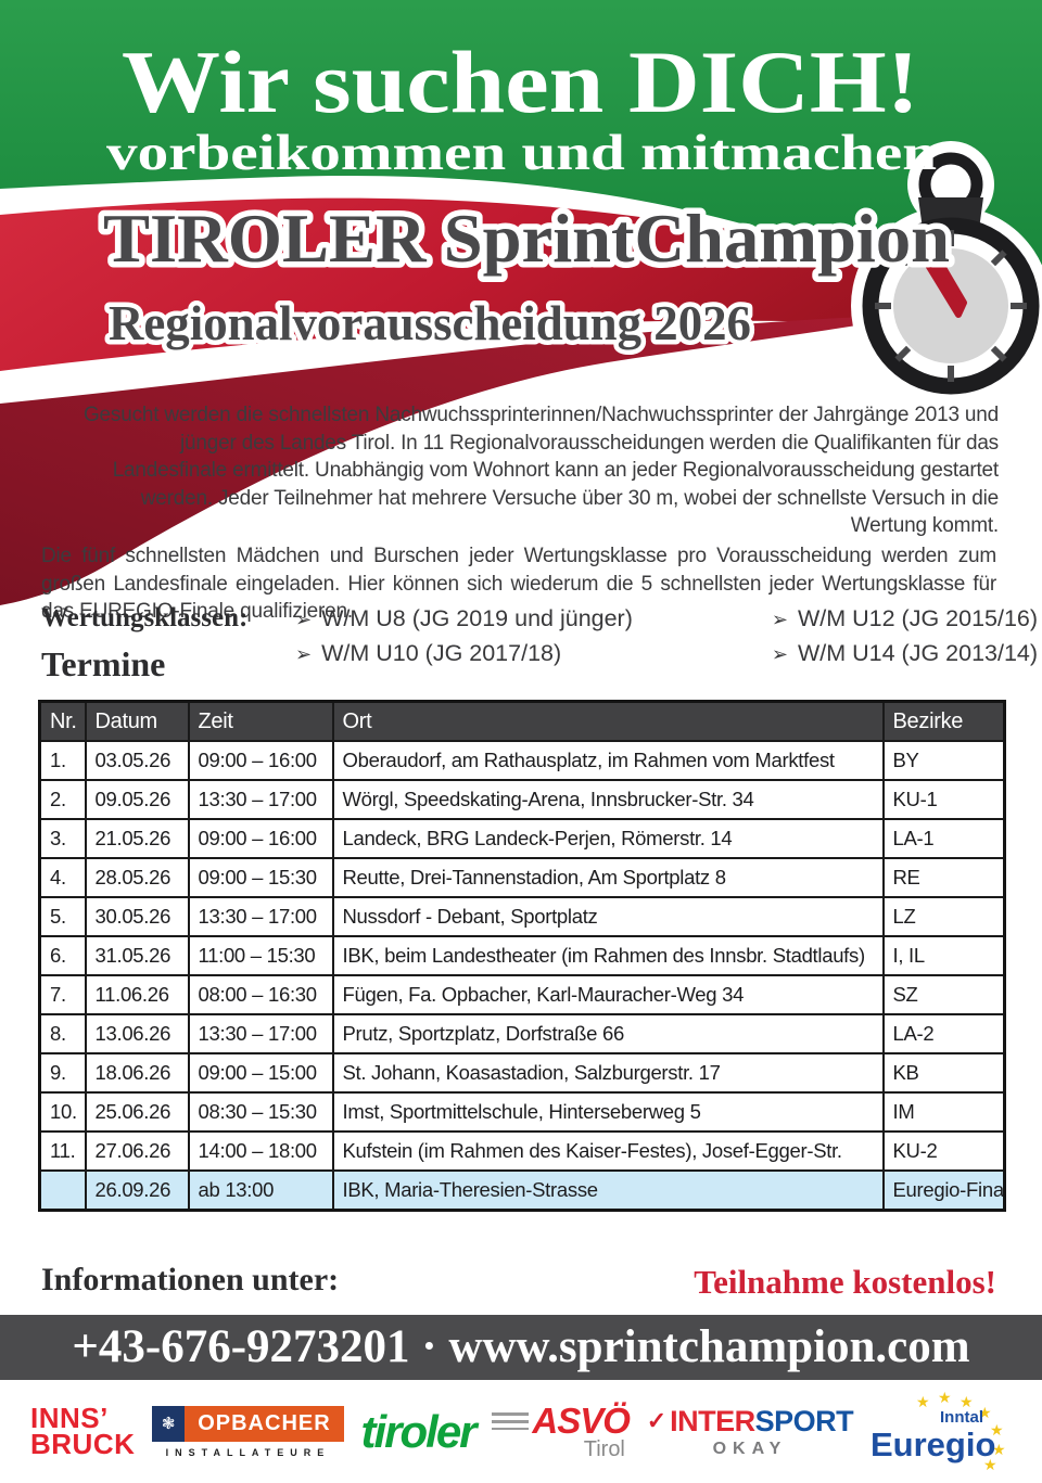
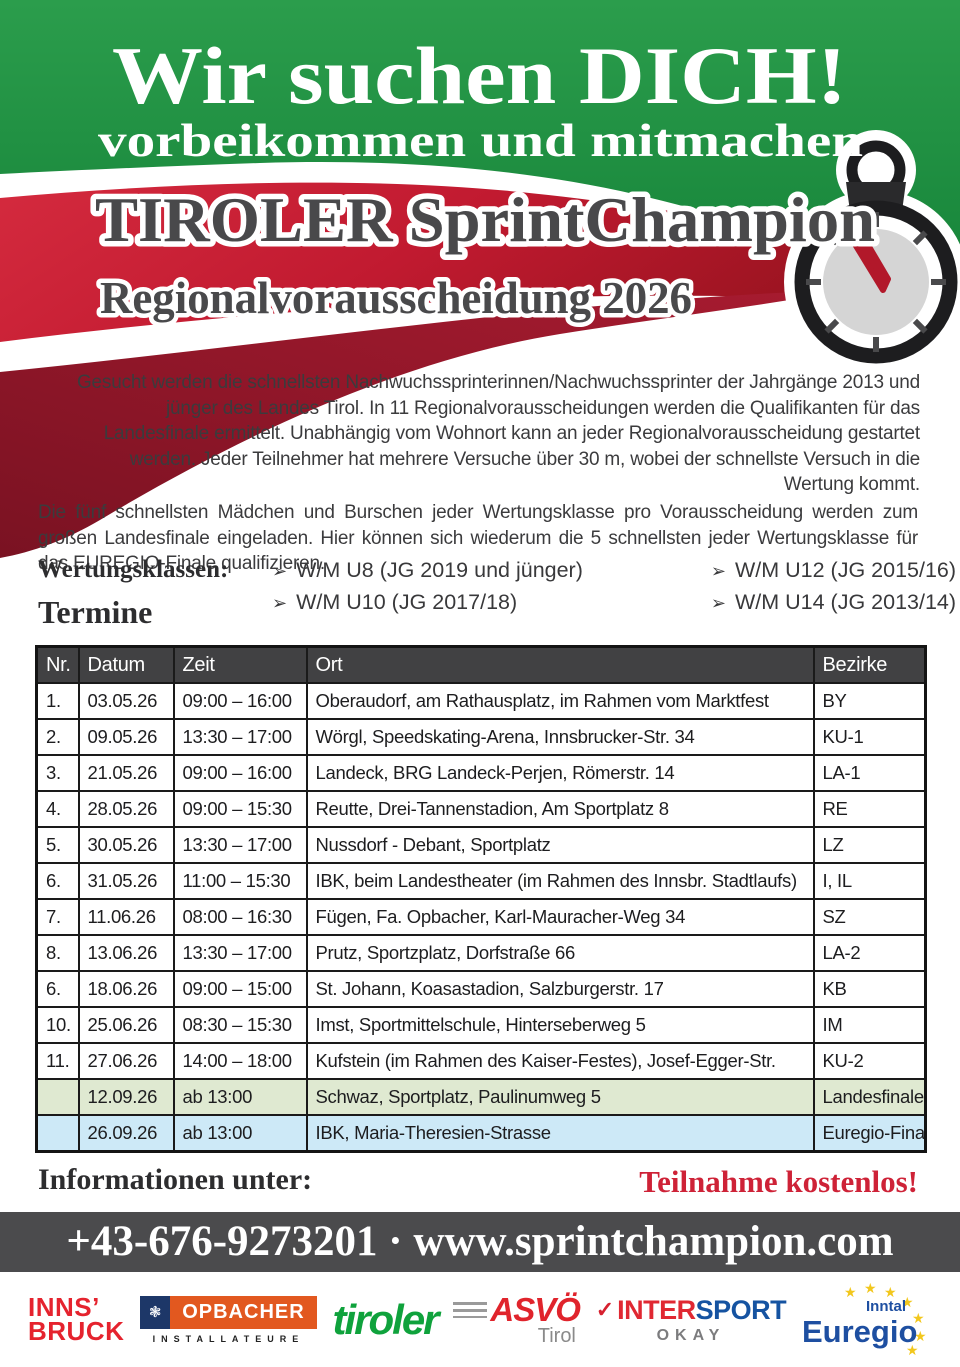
  Wir suchen DICH!
  vorbeikommen und mitmachen
  TIROLER SprintChampion
  Regionalvorausscheidung 2026
  Gesucht werden die schnellsten Nachwuchssprinterinnen/Nachwuchssprinter der Jahrgänge 2013 und jünger des Landes Tirol. In 11 Regionalvorausscheidungen werden die Qualifikanten für das Landesfinale ermittelt. Unabhängig vom Wohnort kann an jeder Regionalvorausscheidung gestartet werden. Jeder Teilnehmer hat mehrere Versuche über 30 m, wobei der schnellste Versuch in die Wertung kommt.
  Die fünf schnellsten Mädchen und Burschen jeder Wertungsklasse pro Vorausscheidung werden zum großen Landesfinale eingeladen. Hier können sich wiederum die 5 schnellsten jeder Wertungsklasse für das EUREGIO-Finale qualifizieren.
  Wertungsklassen:
  ➢ W/M U8 (JG 2019 und jünger)
  ➢ W/M U10 (JG 2017/18)
  ➢ W/M U12 (JG 2015/16)
  ➢ W/M U14 (JG 2013/14)
  Termine
  Nr.	Datum	Zeit	Ort	Bezirke
  1.	03.05.26	09:00 – 16:00	Oberaudorf, am Rathausplatz, im Rahmen vom Marktfest	BY
  2.	09.05.26	13:30 – 17:00	Wörgl, Speedskating-Arena, Innsbrucker-Str. 34	KU-1
  3.	21.05.26	09:00 – 16:00	Landeck, BRG Landeck-Perjen, Römerstr. 14	LA-1
  4.	28.05.26	09:00 – 15:30	Reutte, Drei-Tannenstadion, Am Sportplatz 8	RE
  5.	30.05.26	13:30 – 17:00	Nussdorf - Debant, Sportplatz	LZ
  6.	31.05.26	11:00 – 15:30	IBK, beim Landestheater (im Rahmen des Innsbr. Stadtlaufs)	I, IL
  7.	11.06.26	08:00 – 16:30	Fügen, Fa. Opbacher, Karl-Mauracher-Weg 34	SZ
  8.	13.06.26	13:30 – 17:00	Prutz, Sportzplatz, Dorfstraße 66	LA-2
- 9.	18.06.26	09:00 – 15:00	St. Johann, Koasastadion, Salzburgerstr. 17	KB
+ 6.	18.06.26	09:00 – 15:00	St. Johann, Koasastadion, Salzburgerstr. 17	KB
  10.	25.06.26	08:30 – 15:30	Imst, Sportmittelschule, Hinterseberweg 5	IM
  11.	27.06.26	14:00 – 18:00	Kufstein (im Rahmen des Kaiser-Festes), Josef-Egger-Str.	KU-2
+ 	12.09.26	ab 13:00	Schwaz, Sportplatz, Paulinumweg 5	Landesfinale
  	26.09.26	ab 13:00	IBK, Maria-Theresien-Strasse	Euregio-Fina
  Informationen unter:
  Teilnahme kostenlos!
  +43-676-9273201 · www.sprintchampion.com
  INNS’
  BRUCK
  ❃
  OPBACHER
  INSTALLATEURE
  tiroler
  ASVÖ
  Tirol
  ✓
  INTER
  SPORT
  OKAY
  ★
  ★
  ★
  ★
  ★
  ★
  ★
  Inntal
  Euregio
